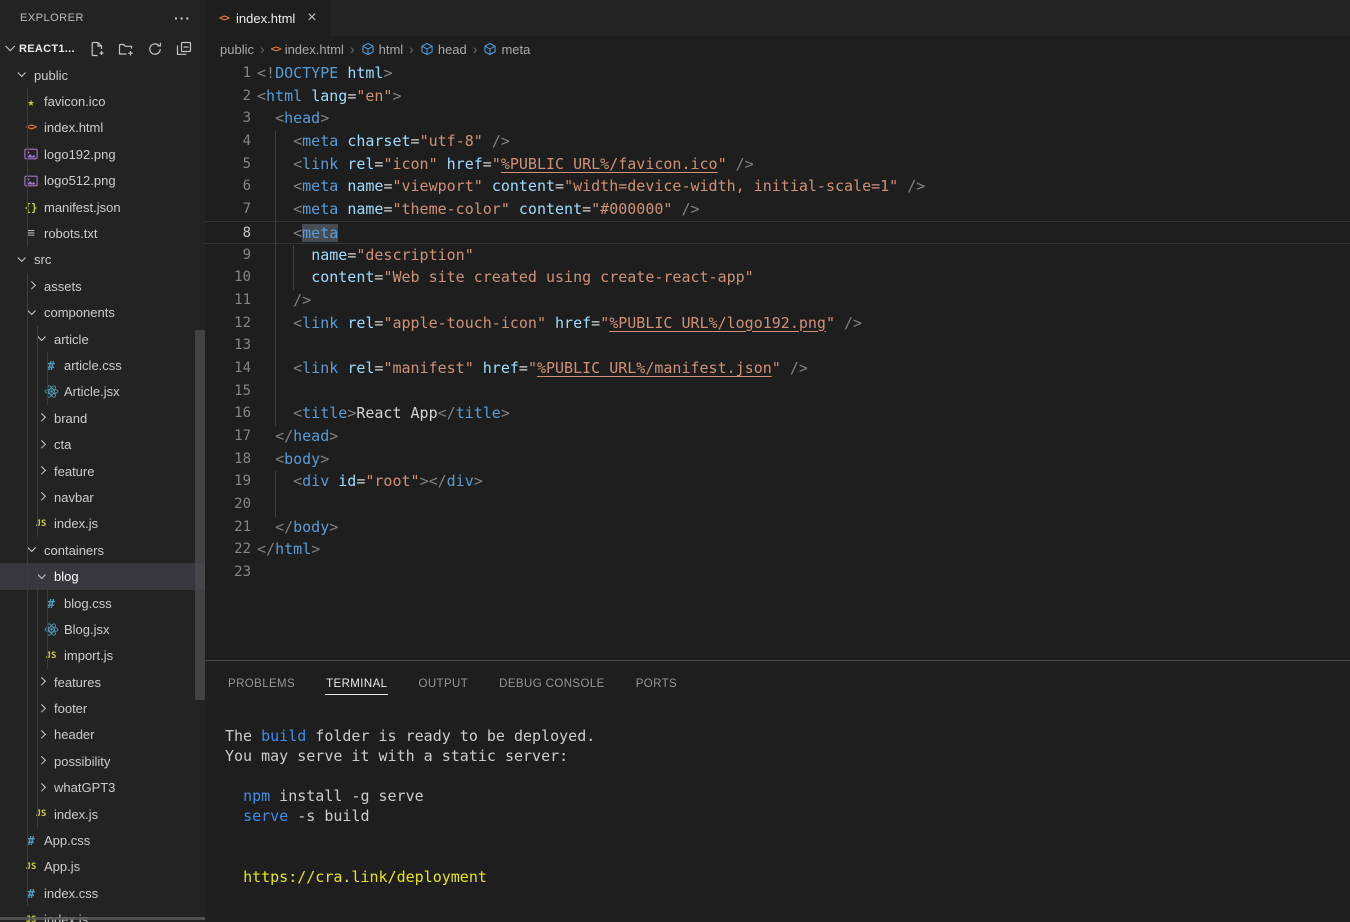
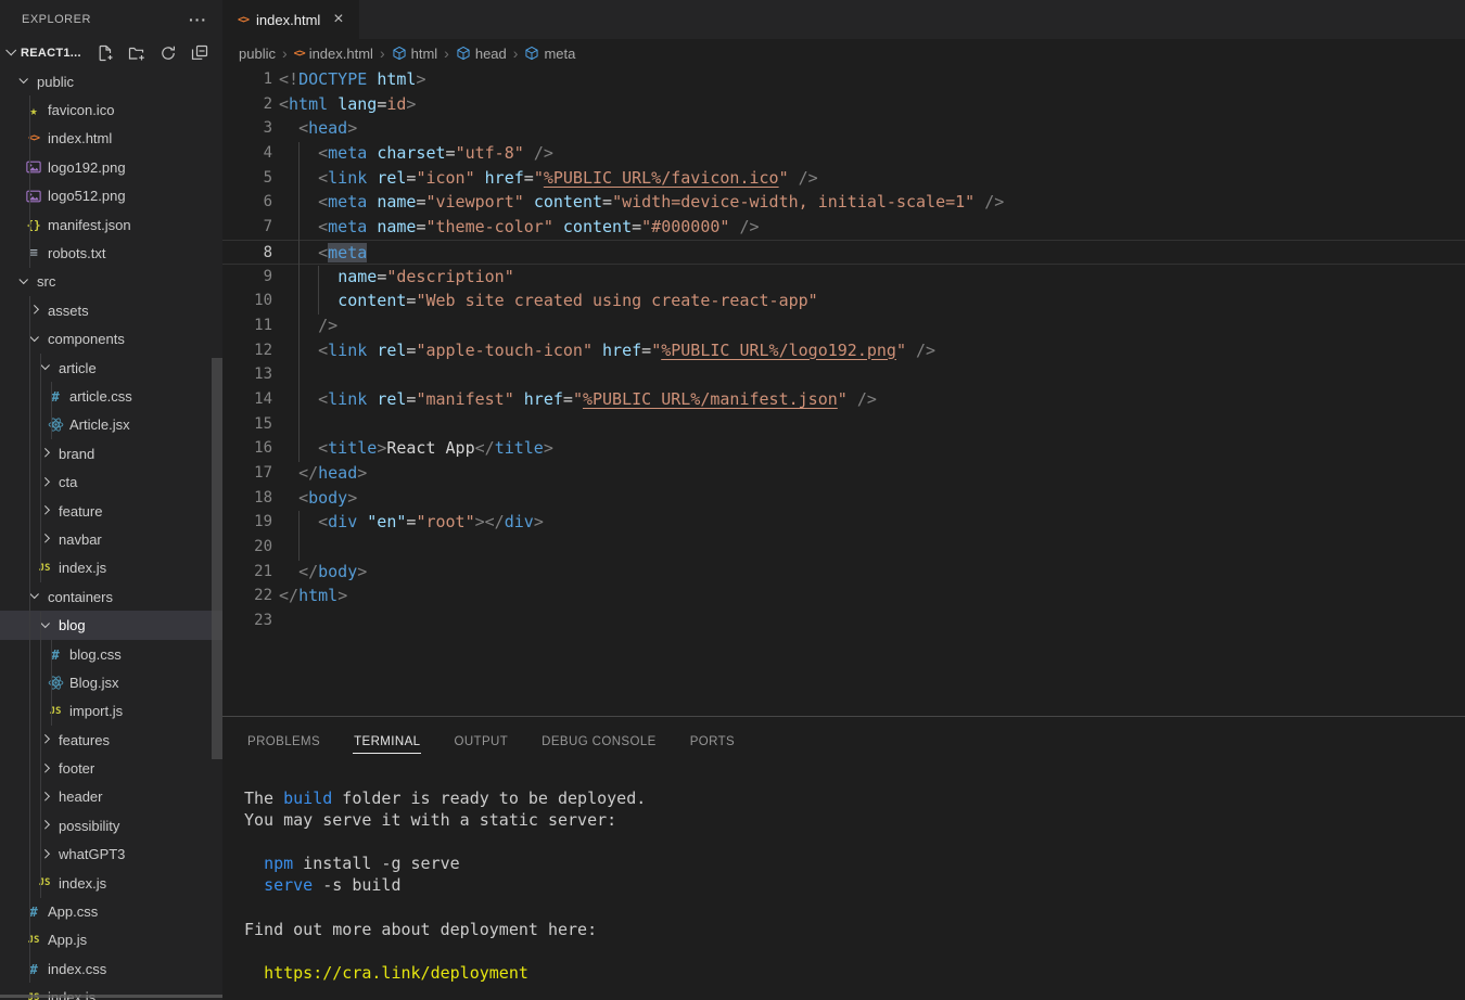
  EXPLORER
  ···
  REACT1...
  public
  ★
  favicon.ico
  <>
  index.html
  logo192.png
  logo512.png
  manifest.json
  ≡
  robots.txt
  src
  assets
  components
  article
  #
  article.css
  Article.jsx
  brand
  cta
  feature
  navbar
  JS
  index.js
  containers
  blog
  #
  blog.css
  Blog.jsx
  JS
  import.js
  features
  footer
  header
  possibility
  whatGPT3
  JS
  index.js
  #
  App.css
  JS
  App.js
  #
  index.css
  JS
  index.js
  <>
  index.html
  ×
  public
  ›
  <>
  index.html
  ›
  html
  ›
  head
  ›
  meta
  1
  <!DOCTYPE html>
  2
- <html lang="en">
+ <html lang=id>
  3
  <head>
  4
  <meta charset="utf-8" />
  5
  <link rel="icon" href="%PUBLIC_URL%/favicon.ico" />
  6
  <meta name="viewport" content="width=device-width, initial-scale=1" />
  7
  <meta name="theme-color" content="#000000" />
  8
  <meta
  9
  name="description"
  10
  content="Web site created using create-react-app"
  11
  />
  12
  <link rel="apple-touch-icon" href="%PUBLIC_URL%/logo192.png" />
  13
  14
  <link rel="manifest" href="%PUBLIC_URL%/manifest.json" />
  15
  16
  <title>React App</title>
  17
  </head>
  18
  <body>
  19
- <div id="root"></div>
+ <div "en"="root"></div>
  20
  21
  </body>
  22
  </html>
  23
  PROBLEMS
  TERMINAL
  OUTPUT
  DEBUG CONSOLE
  PORTS
  The build folder is ready to be deployed.
  You may serve it with a static server:
  npm install -g serve
  serve -s build
+ Find out more about deployment here:
  https://cra.link/deployment
